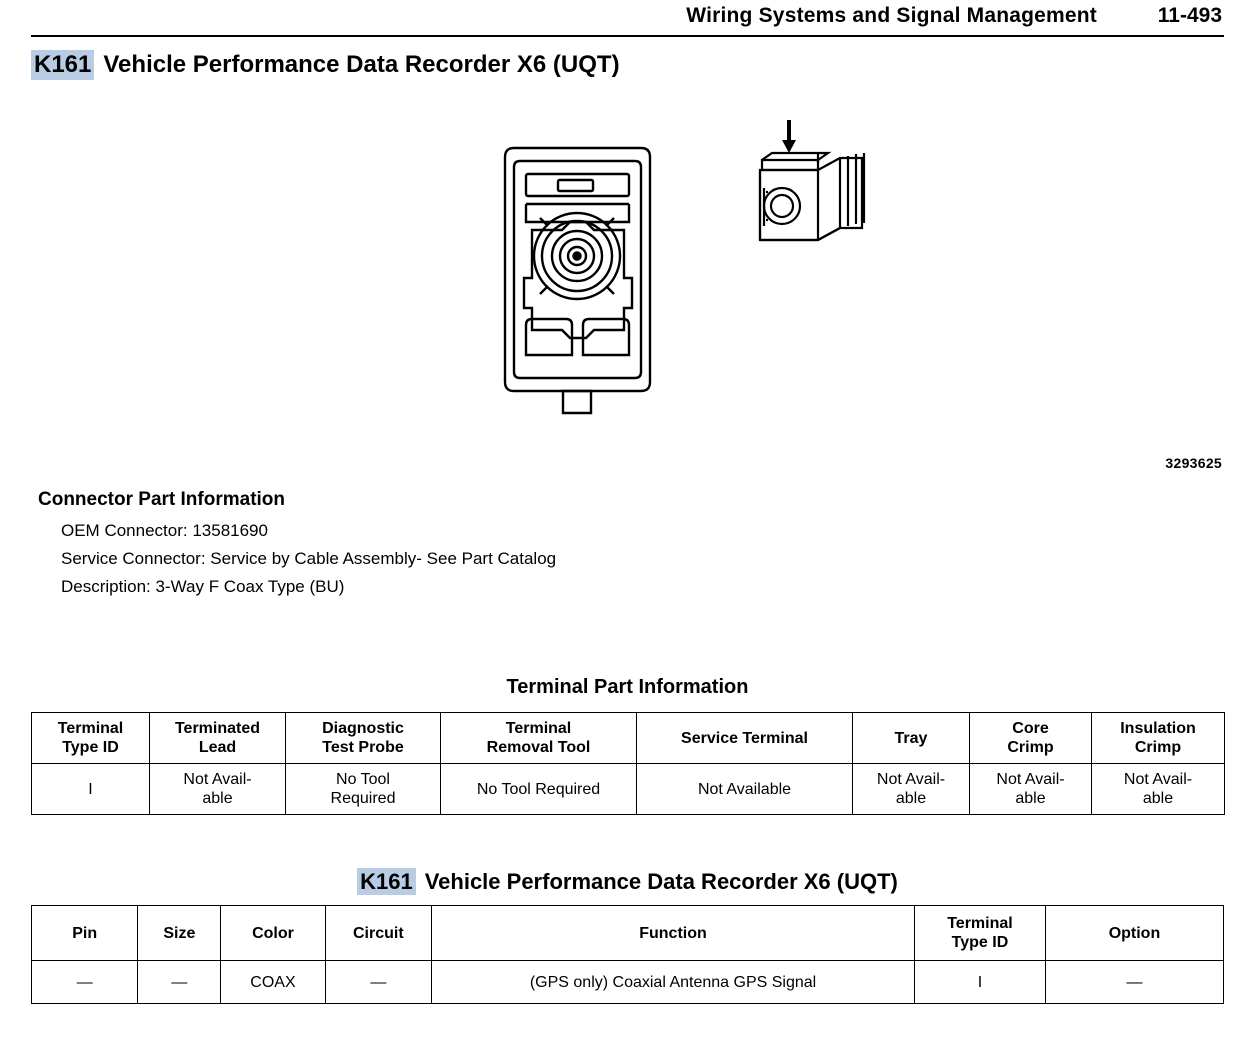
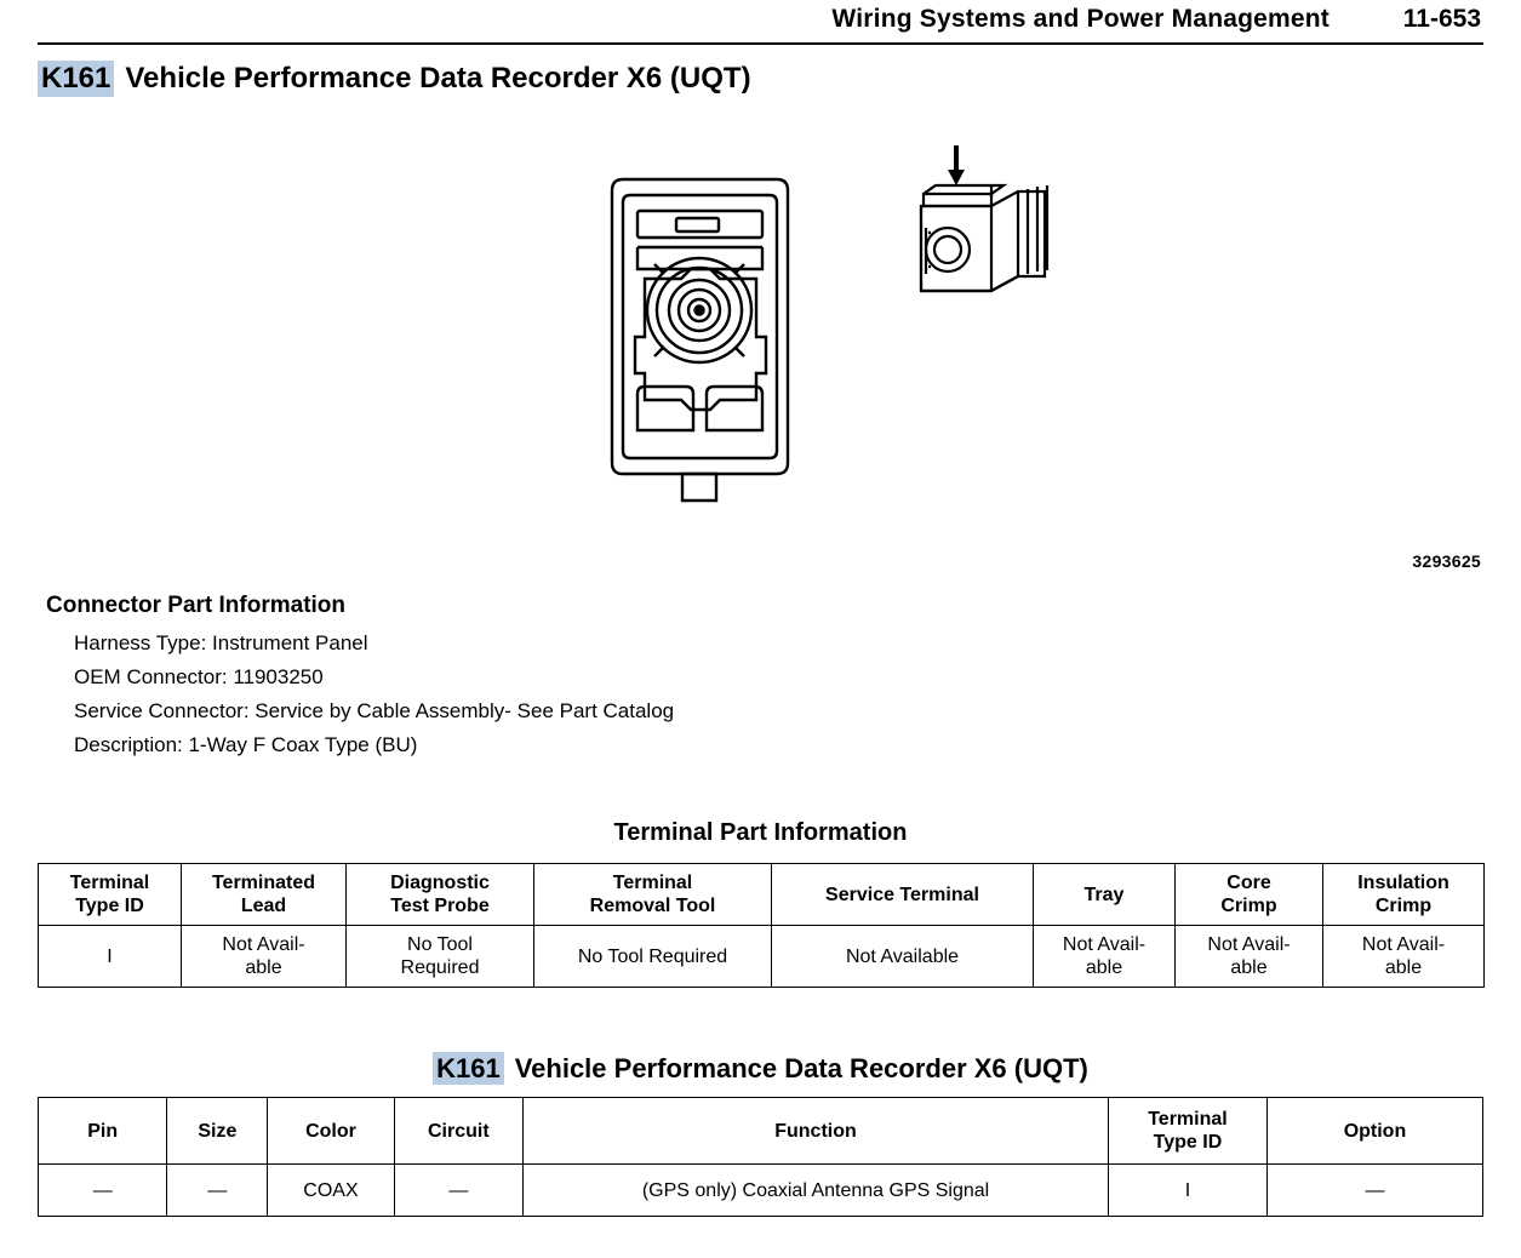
- Wiring Systems and Signal Management
+ Wiring Systems and Power Management
- 11-493
+ 11-653
  K161
  Vehicle Performance Data Recorder X6 (UQT)
  3293625
  Connector Part Information
+ Harness Type: Instrument Panel
- OEM Connector: 13581690
+ OEM Connector: 11903250
  Service Connector: Service by Cable Assembly- See Part Catalog
- Description: 3-Way F Coax Type (BU)
+ Description: 1-Way F Coax Type (BU)
  Terminal Part Information
  Terminal Type ID	Terminated Lead	Diagnostic Test Probe	Terminal Removal Tool	Service Terminal	Tray	Core Crimp	Insulation Crimp
  I	Not Avail- able	No Tool Required	No Tool Required	Not Available	Not Avail- able	Not Avail- able	Not Avail- able
  K161
  Vehicle Performance Data Recorder X6 (UQT)
  Pin	Size	Color	Circuit	Function	Terminal Type ID	Option
  —	—	COAX	—	(GPS only) Coaxial Antenna GPS Signal	I	—
